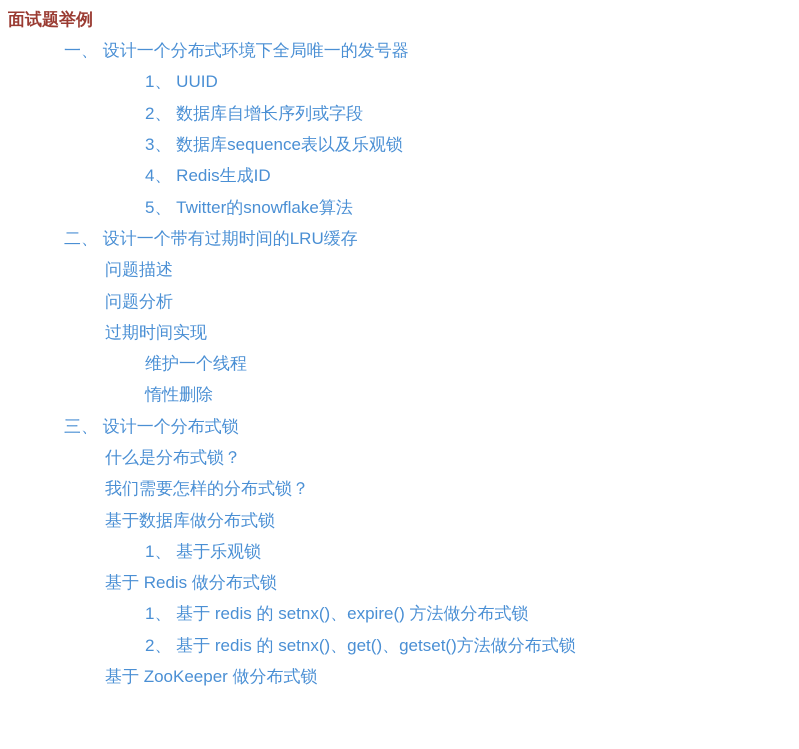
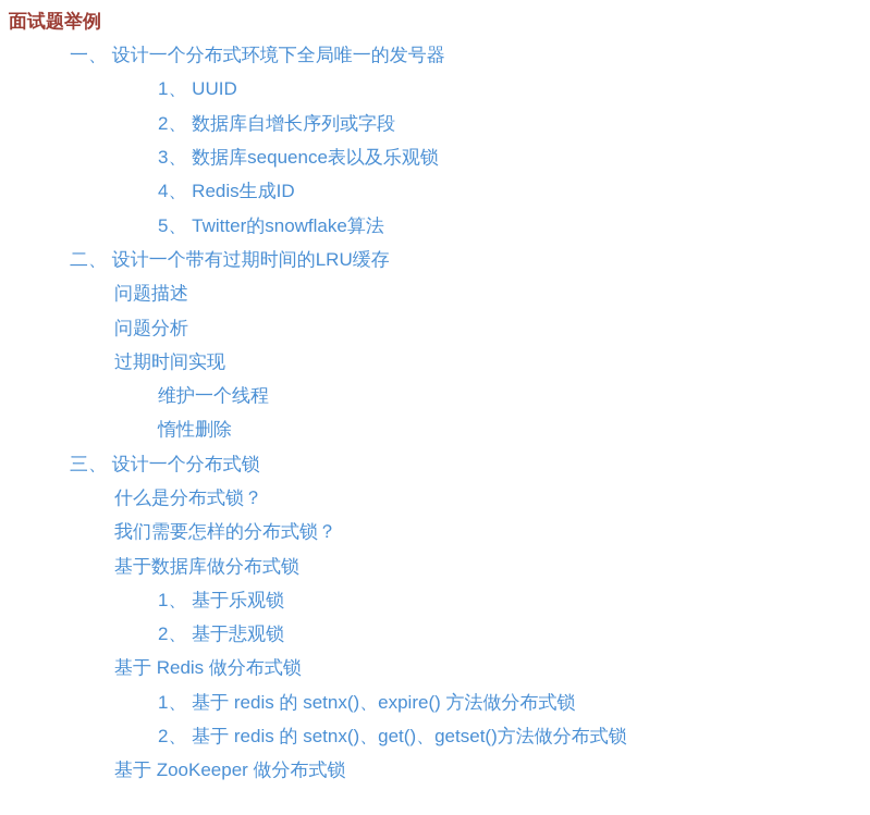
  面试题举例
  一、 设计一个分布式环境下全局唯一的发号器
  1、 UUID
  2、 数据库自增长序列或字段
  3、 数据库sequence表以及乐观锁
  4、 Redis生成ID
  5、 Twitter的snowflake算法
  二、 设计一个带有过期时间的LRU缓存
  问题描述
  问题分析
  过期时间实现
  维护一个线程
  惰性删除
  三、 设计一个分布式锁
  什么是分布式锁？
  我们需要怎样的分布式锁？
  基于数据库做分布式锁
  1、 基于乐观锁
+ 2、 基于悲观锁
  基于 Redis 做分布式锁
  1、 基于 redis 的 setnx()、expire() 方法做分布式锁
  2、 基于 redis 的 setnx()、get()、getset()方法做分布式锁
  基于 ZooKeeper 做分布式锁
